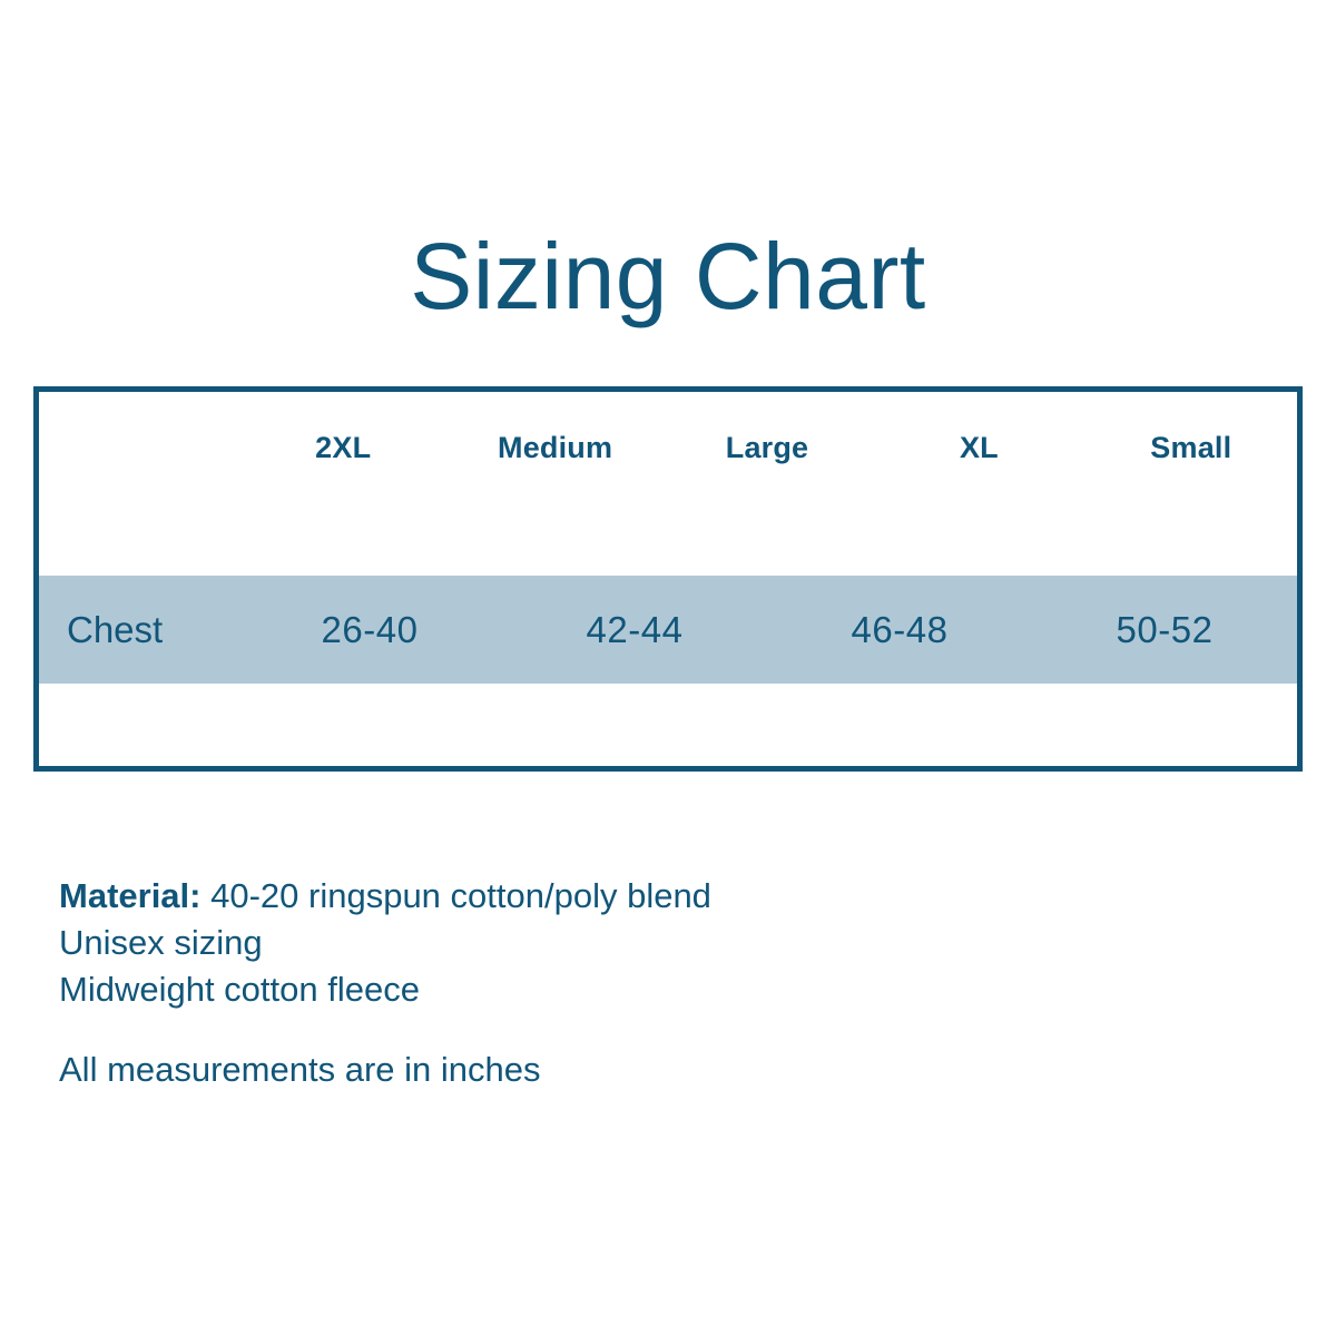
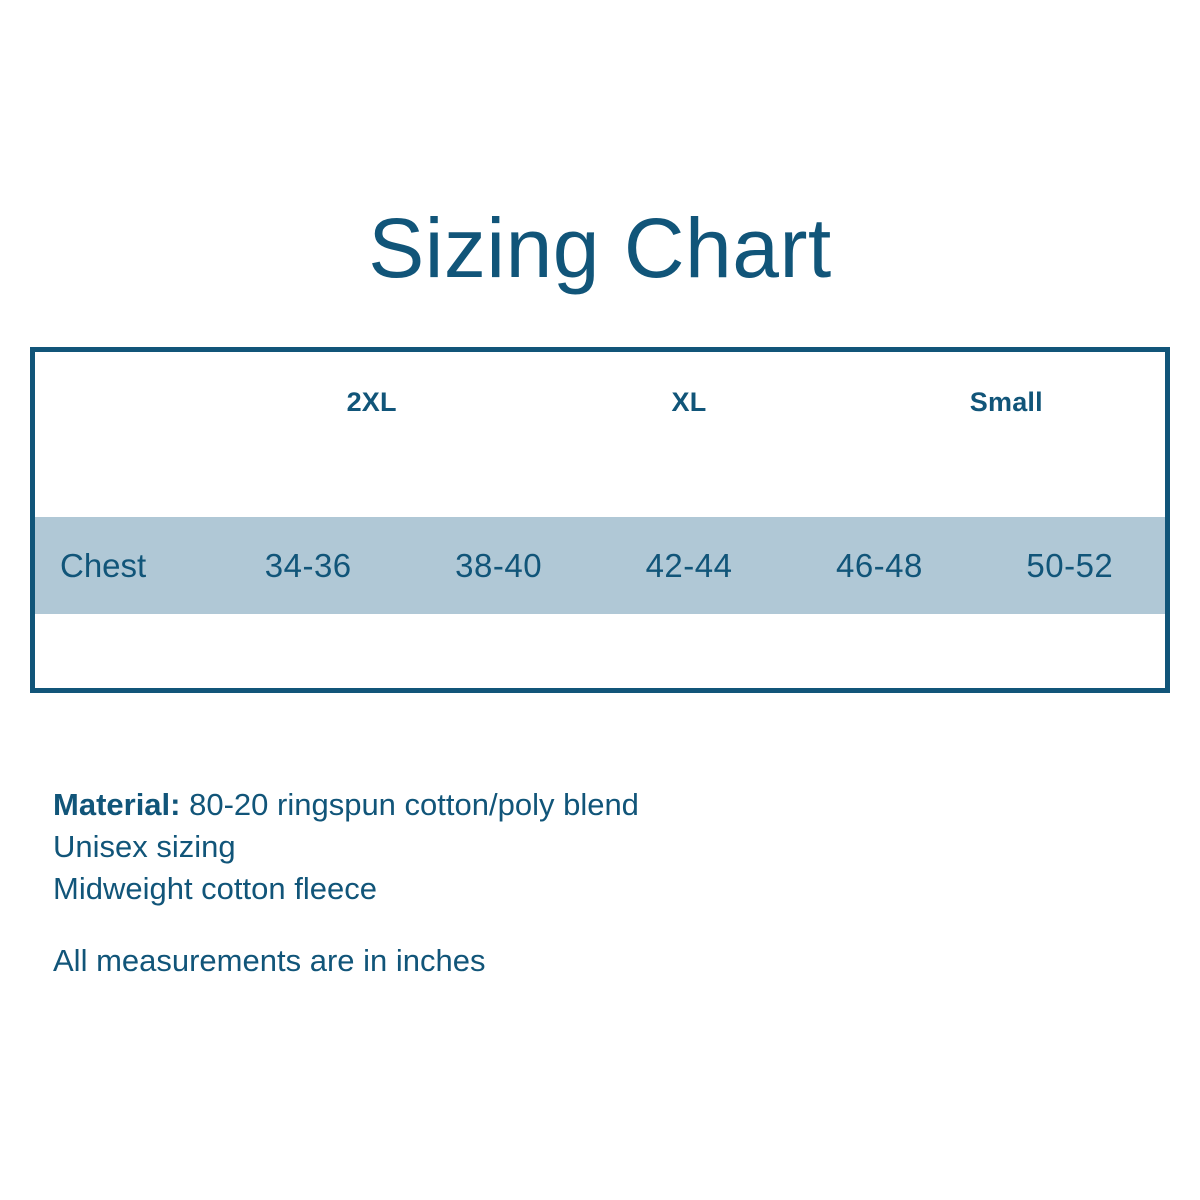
  Sizing Chart
  2XL
- Medium
- Large
  XL
  Small
  Chest
+ 34-36
- 26-40
+ 38-40
  42-44
  46-48
  50-52
- Material: 40-20 ringspun cotton/poly blend
+ Material: 80-20 ringspun cotton/poly blend
  Unisex sizing
  Midweight cotton fleece
  All measurements are in inches
